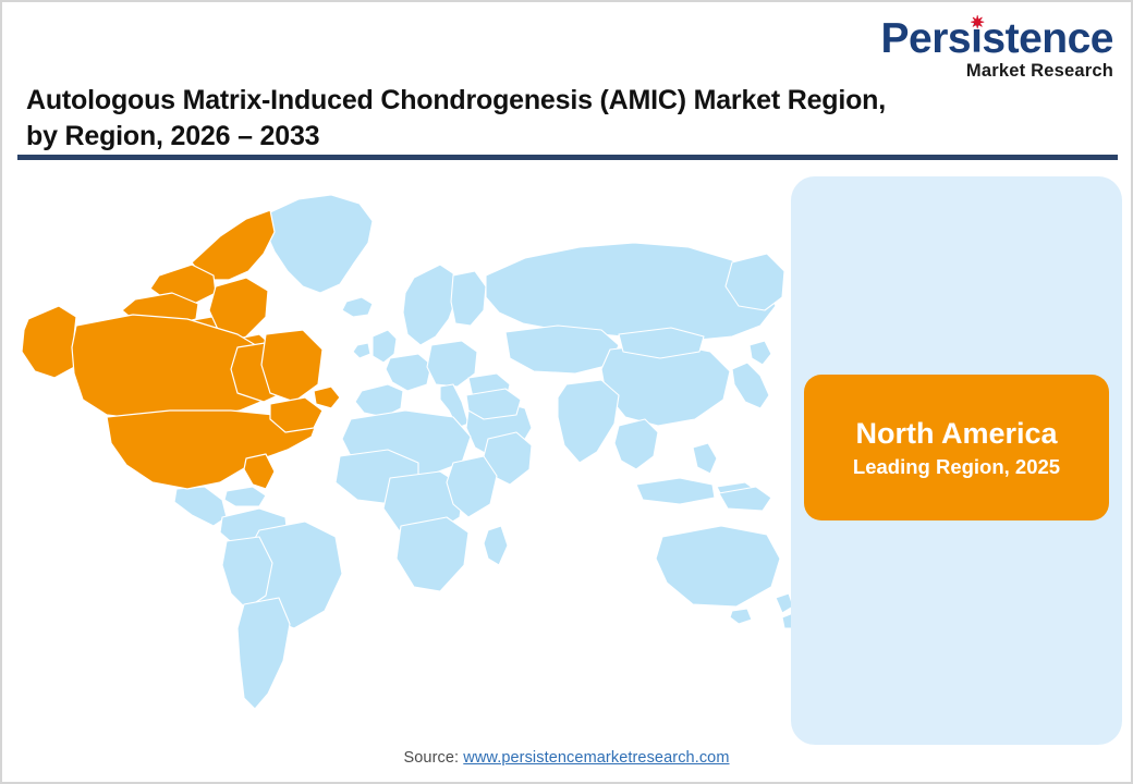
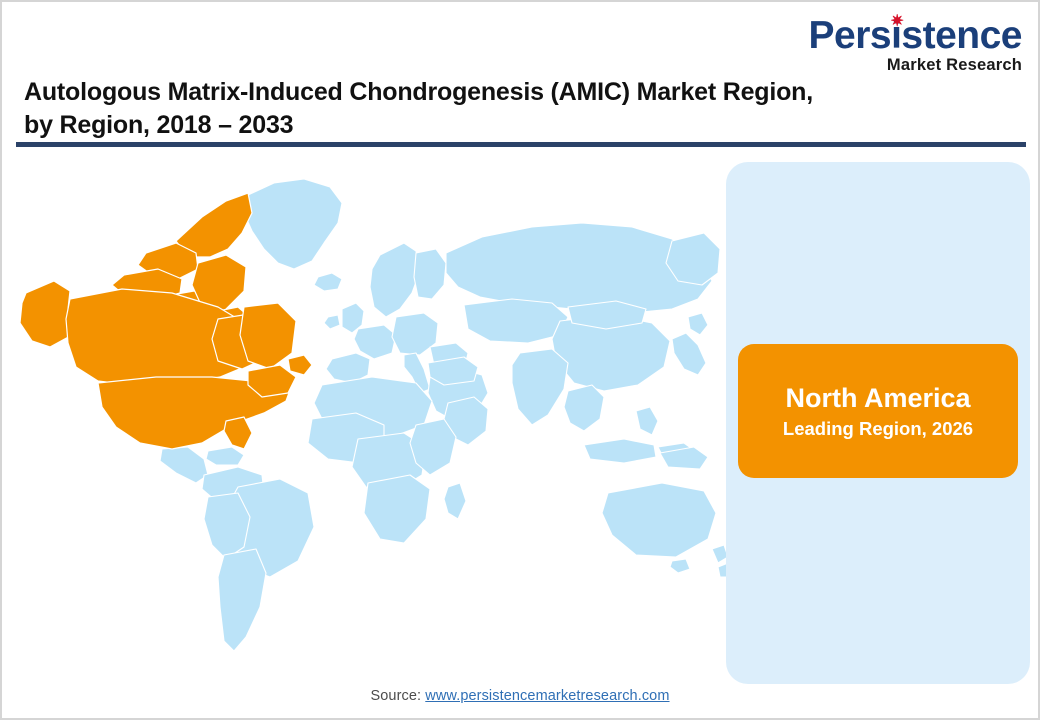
  Persistence
  ✷
  Market Research
  Autologous Matrix-Induced Chondrogenesis (AMIC) Market Region,
- by Region, 2026 – 2033
+ by Region, 2018 – 2033
  North America
- Leading Region, 2025
+ Leading Region, 2026
  Source: www.persistencemarketresearch.com
